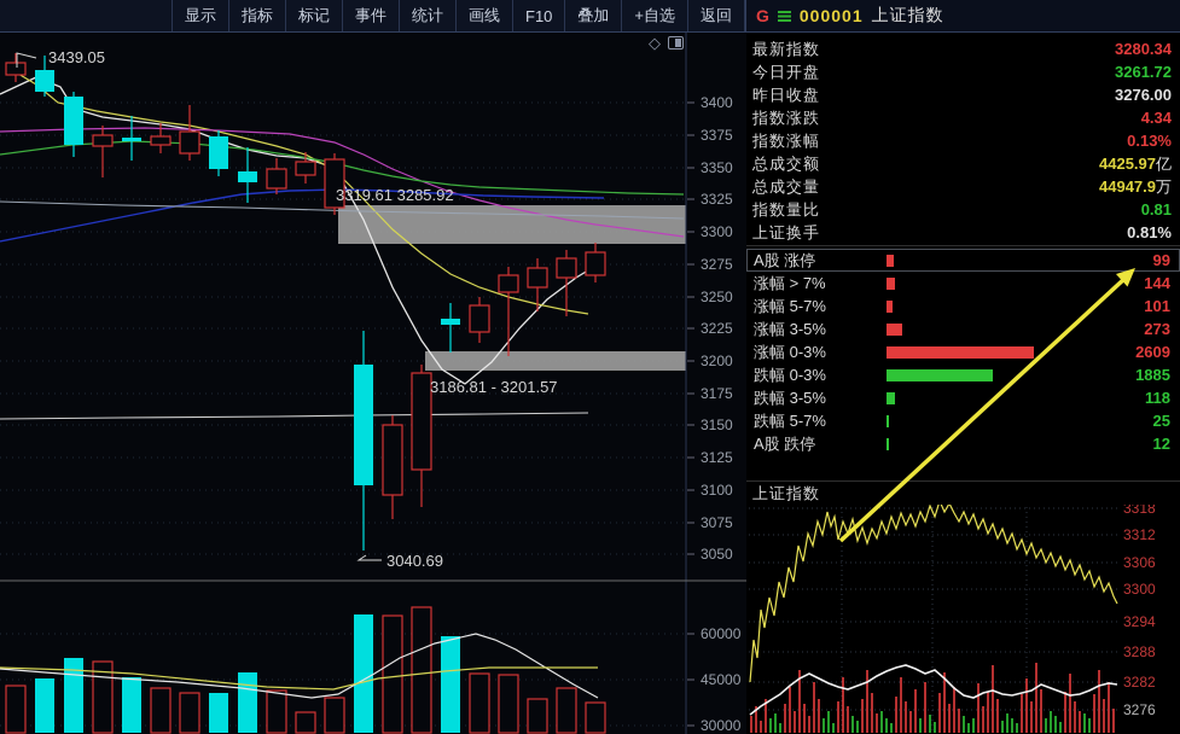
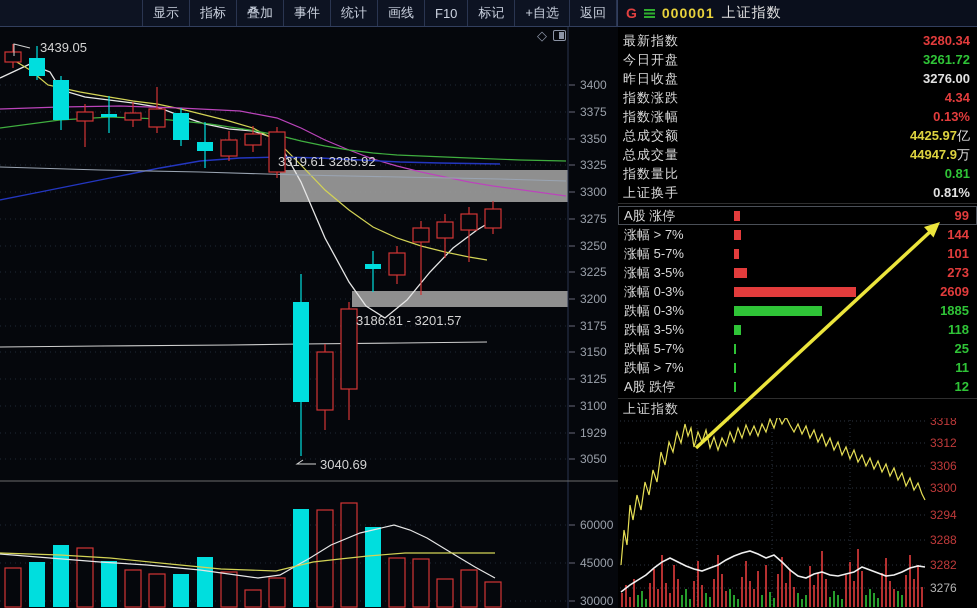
  显示
  指标
- 标记
+ 叠加
  事件
  统计
  画线
  F10
- 叠加
+ 标记
  +自选
  返回
  G
  000001
  上证指数
  3439.05
  3319.61 3285.92
  3186.81 - 3201.57
  3040.69
  3400
  3375
  3350
  3325
  3300
  3275
  3250
  3225
  3200
  3175
  3150
  3125
  3100
- 3075
+ 1929
  3050
  60000
  45000
  30000
  ◇
  最新指数
  3280.34
  今日开盘
  3261.72
  昨日收盘
  3276.00
  指数涨跌
  4.34
  指数涨幅
  0.13%
  总成交额
  4425.97亿
  总成交量
  44947.9万
  指数量比
  0.81
  上证换手
  0.81%
  A股 涨停
  99
  涨幅 > 7%
  144
  涨幅 5-7%
  101
  涨幅 3-5%
  273
  涨幅 0-3%
  2609
  跌幅 0-3%
  1885
  跌幅 3-5%
  118
  跌幅 5-7%
  25
+ 跌幅 > 7%
+ 11
  A股 跌停
  12
  上证指数
  3318
  3312
  3306
  3300
  3294
  3288
  3282
  3276
